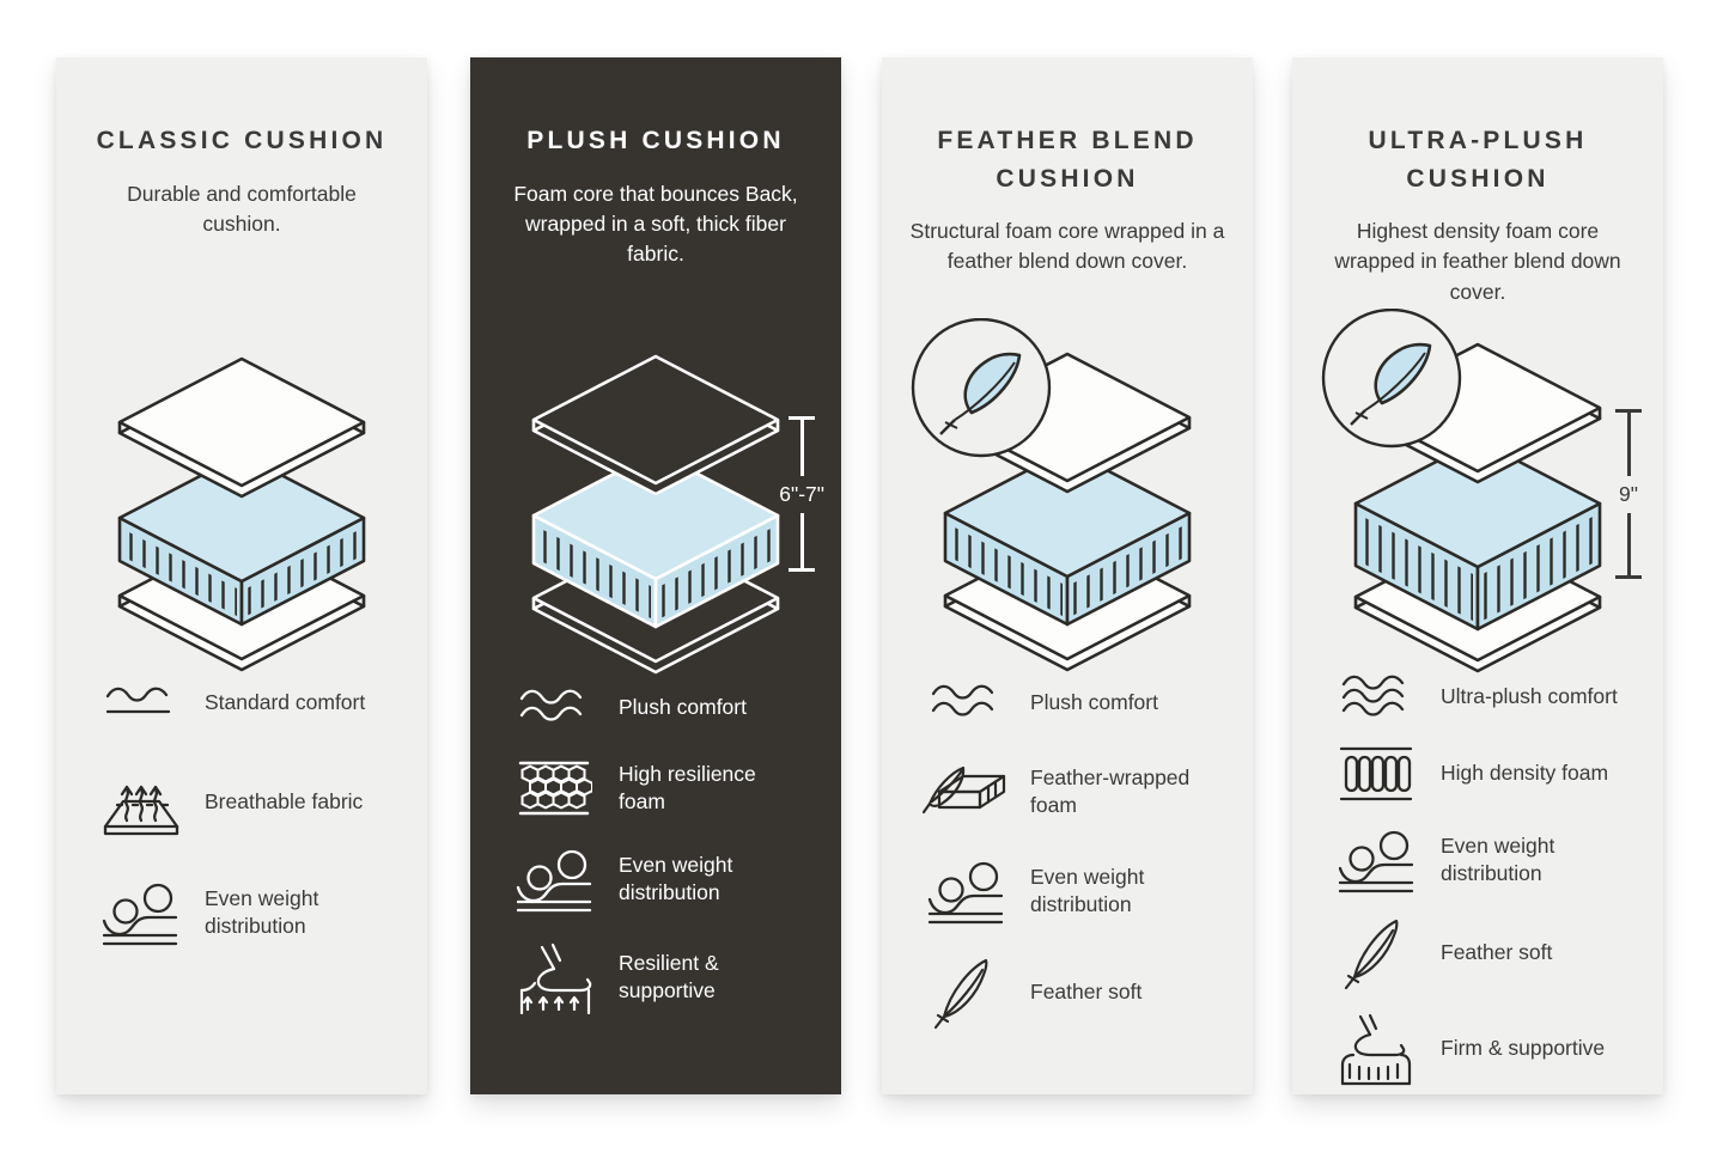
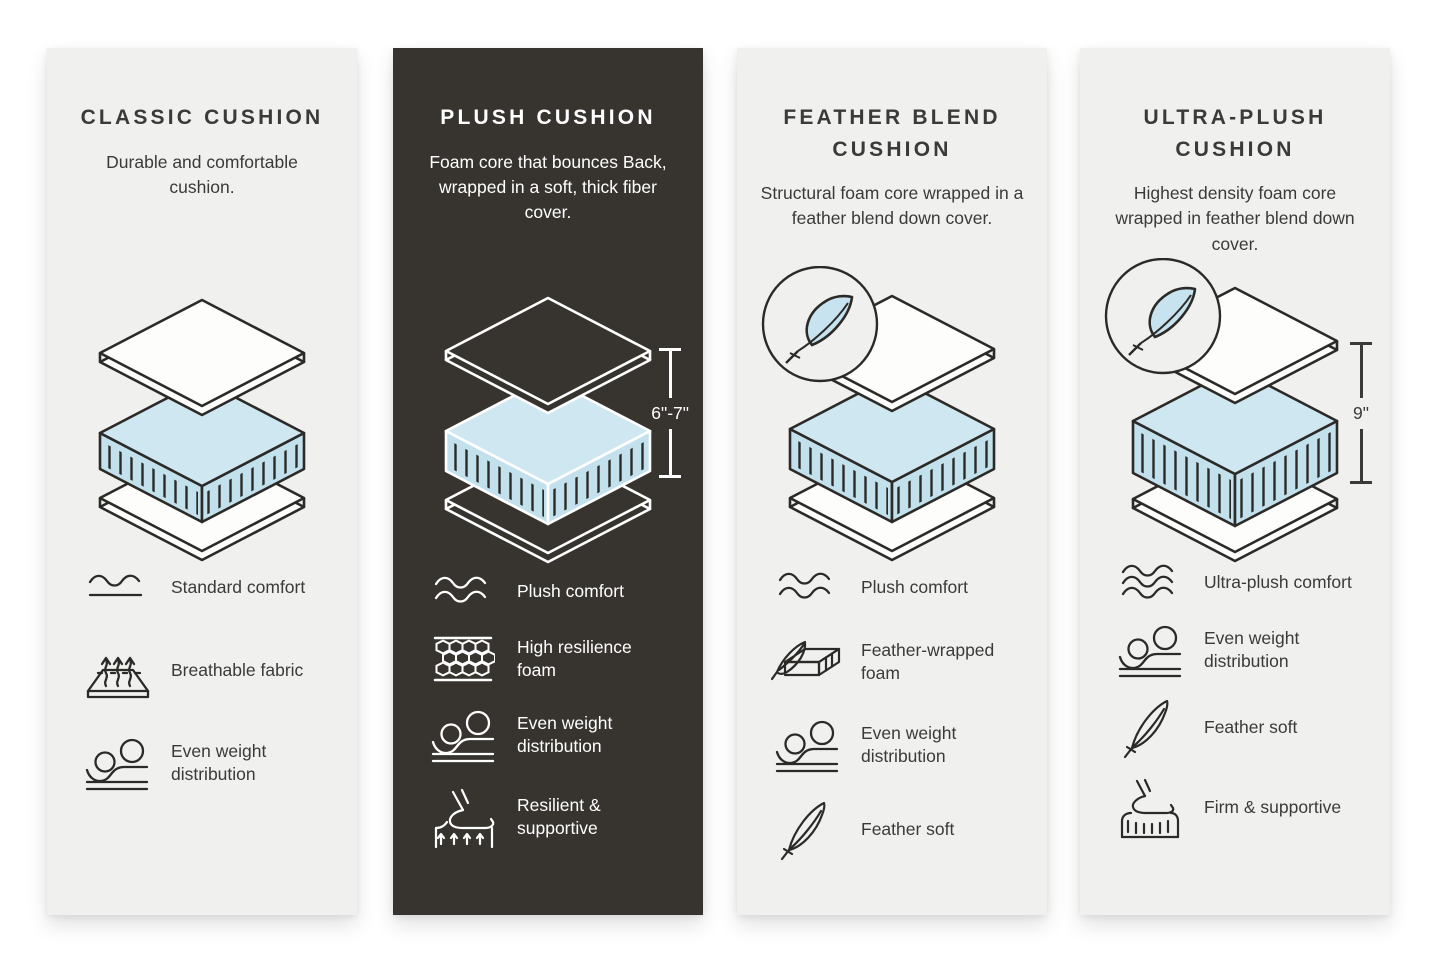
  CLASSIC CUSHION
  Durable and comfortable cushion.
  Standard comfort
  Breathable fabric
  Even weight distribution
  PLUSH CUSHION
- Foam core that bounces Back, wrapped in a soft, thick fiber fabric.
+ Foam core that bounces Back, wrapped in a soft, thick fiber cover.
  6"-7"
  Plush comfort
  High resilience foam
  Even weight distribution
  Resilient & supportive
  FEATHER BLEND CUSHION
  Structural foam core wrapped in a feather blend down cover.
  Plush comfort
  Feather-wrapped foam
  Even weight distribution
  Feather soft
  ULTRA-PLUSH CUSHION
  Highest density foam core wrapped in feather blend down cover.
  9"
  Ultra-plush comfort
- High density foam
  Even weight distribution
  Feather soft
  Firm & supportive
